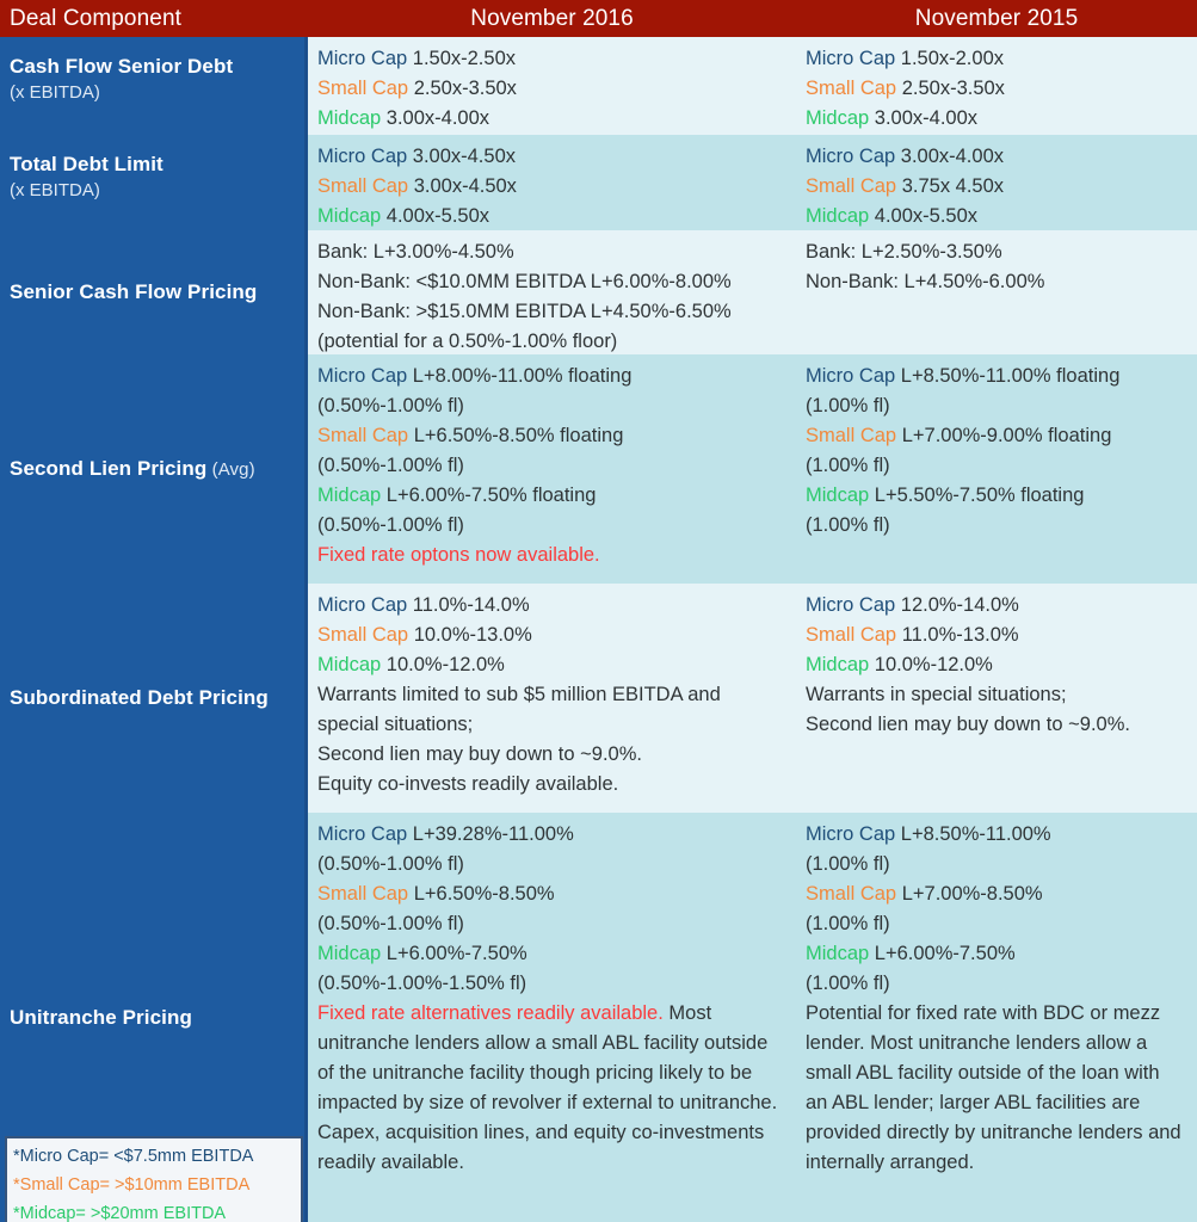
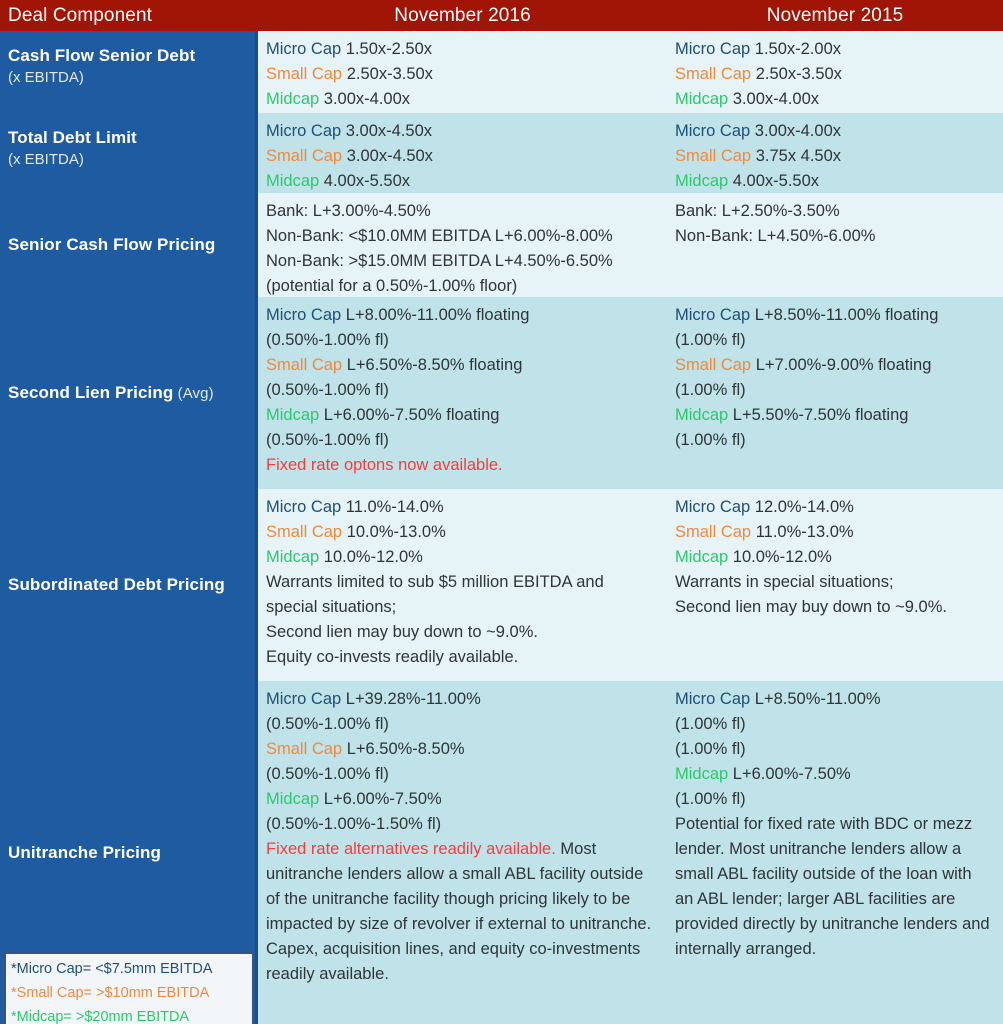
  Deal Component
  November 2016
  November 2015
  Cash Flow Senior Debt
  (x EBITDA)
  Total Debt Limit
  (x EBITDA)
  Senior Cash Flow Pricing
  Second Lien Pricing (Avg)
  Subordinated Debt Pricing
  Unitranche Pricing
  *Micro Cap= <$7.5mm EBITDA
  *Small Cap= >$10mm EBITDA
  *Midcap= >$20mm EBITDA
  Micro Cap 1.50x-2.50x
  Small Cap 2.50x-3.50x
  Midcap 3.00x-4.00x
  Micro Cap 3.00x-4.50x
  Small Cap 3.00x-4.50x
  Midcap 4.00x-5.50x
  Bank: L+3.00%-4.50%
  Non-Bank: <$10.0MM EBITDA L+6.00%-8.00%
  Non-Bank: >$15.0MM EBITDA L+4.50%-6.50%
  (potential for a 0.50%-1.00% floor)
  Micro Cap L+8.00%-11.00% floating
  (0.50%-1.00% fl)
  Small Cap L+6.50%-8.50% floating
  (0.50%-1.00% fl)
  Midcap L+6.00%-7.50% floating
  (0.50%-1.00% fl)
  Fixed rate optons now available.
  Micro Cap 11.0%-14.0%
  Small Cap 10.0%-13.0%
  Midcap 10.0%-12.0%
  Warrants limited to sub $5 million EBITDA and
  special situations;
  Second lien may buy down to ~9.0%.
  Equity co-invests readily available.
  Micro Cap L+39.28%-11.00%
  (0.50%-1.00% fl)
  Small Cap L+6.50%-8.50%
  (0.50%-1.00% fl)
  Midcap L+6.00%-7.50%
  (0.50%-1.00%-1.50% fl)
  Fixed rate alternatives readily available. Most unitranche lenders allow a small ABL facility outside of the unitranche facility though pricing likely to be impacted by size of revolver if external to unitranche. Capex, acquisition lines, and equity co-investments readily available.
  Micro Cap 1.50x-2.00x
  Small Cap 2.50x-3.50x
  Midcap 3.00x-4.00x
  Micro Cap 3.00x-4.00x
  Small Cap 3.75x 4.50x
  Midcap 4.00x-5.50x
  Bank: L+2.50%-3.50%
  Non-Bank: L+4.50%-6.00%
  Micro Cap L+8.50%-11.00% floating
  (1.00% fl)
  Small Cap L+7.00%-9.00% floating
  (1.00% fl)
  Midcap L+5.50%-7.50% floating
  (1.00% fl)
  Micro Cap 12.0%-14.0%
  Small Cap 11.0%-13.0%
  Midcap 10.0%-12.0%
  Warrants in special situations;
  Second lien may buy down to ~9.0%.
  Micro Cap L+8.50%-11.00%
  (1.00% fl)
- Small Cap L+7.00%-8.50%
  (1.00% fl)
  Midcap L+6.00%-7.50%
  (1.00% fl)
  Potential for fixed rate with BDC or mezz lender. Most unitranche lenders allow a small ABL facility outside of the loan with an ABL lender; larger ABL facilities are provided directly by unitranche lenders and internally arranged.
